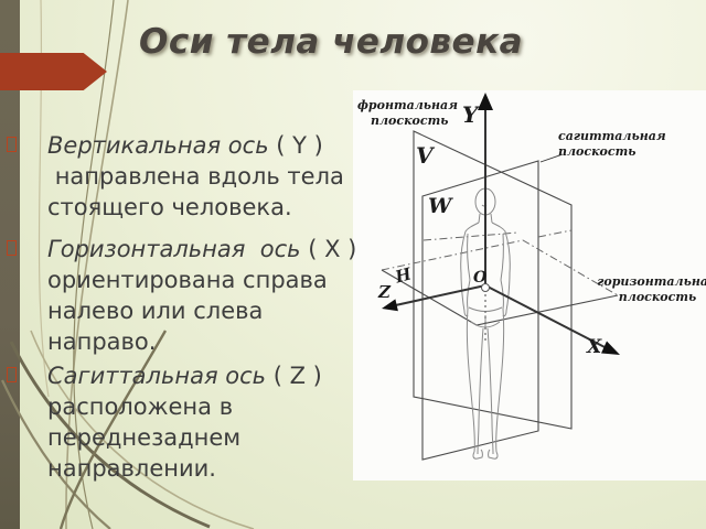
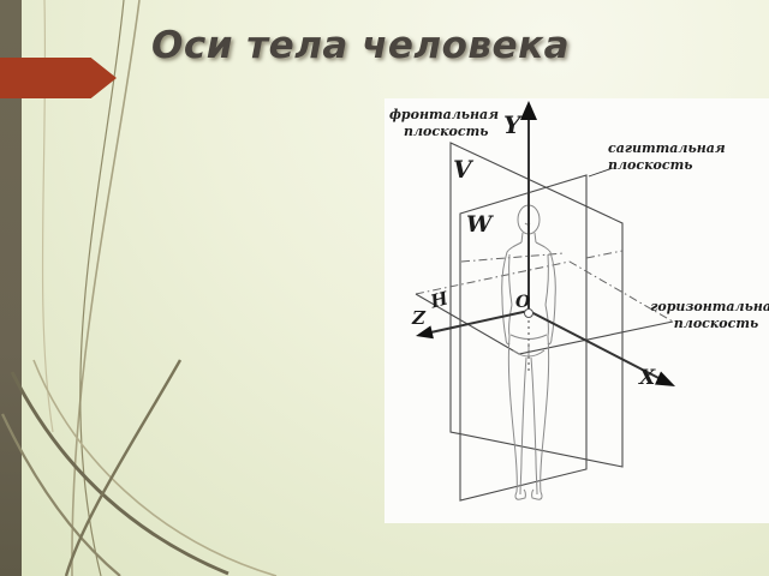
  Оси тела человека
- Вертикальная ось ( Y )
- направлена вдоль тела
- стоящего человека.
- Горизонтальная ось ( X )
- ориентирована справа
- налево или слева
- направо.
- Сагиттальная ось ( Z )
- расположена в
- переднезаднем
- направлении.
  фронтальная
  плоскость
  сагиттальная
  плоскость
  горизонтальна
  плоскость
  Y
  V
  W
  Z
  O
  X
